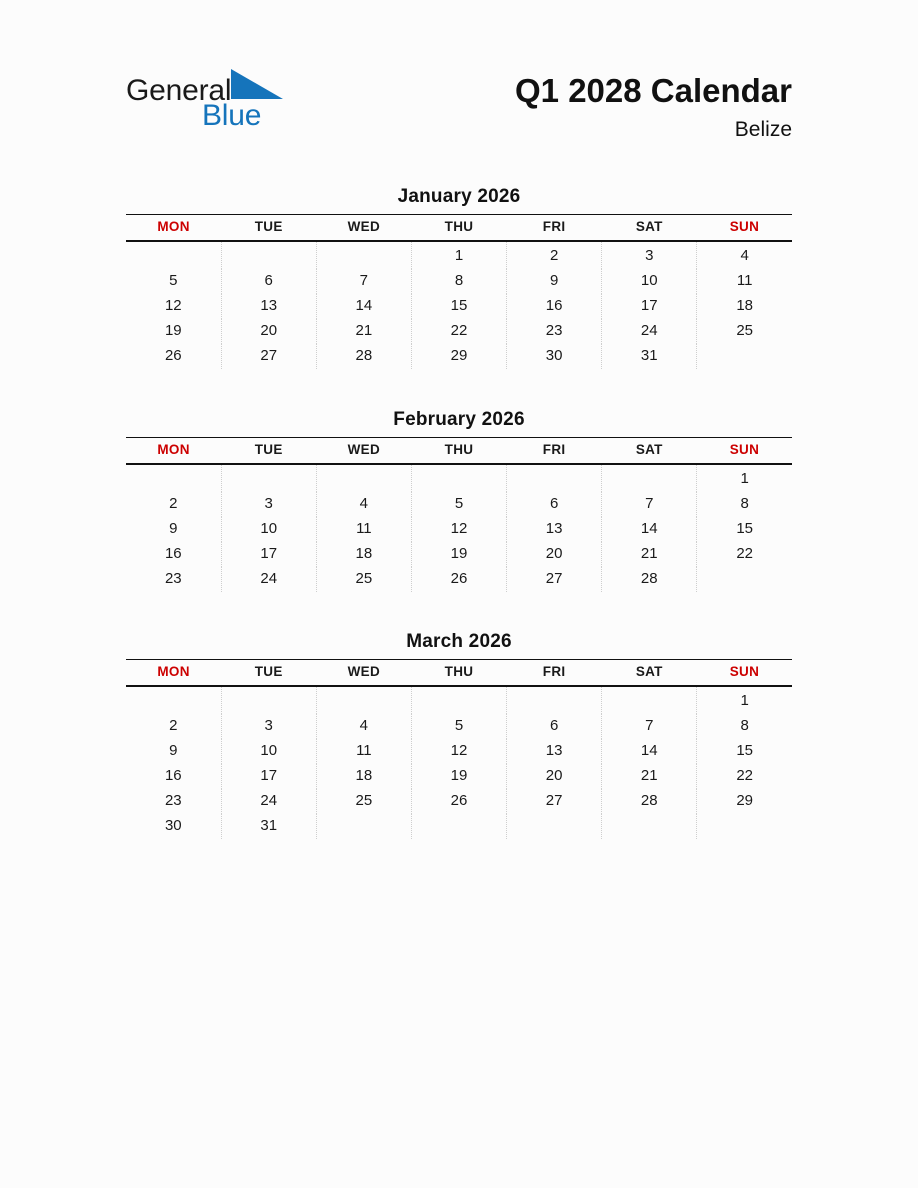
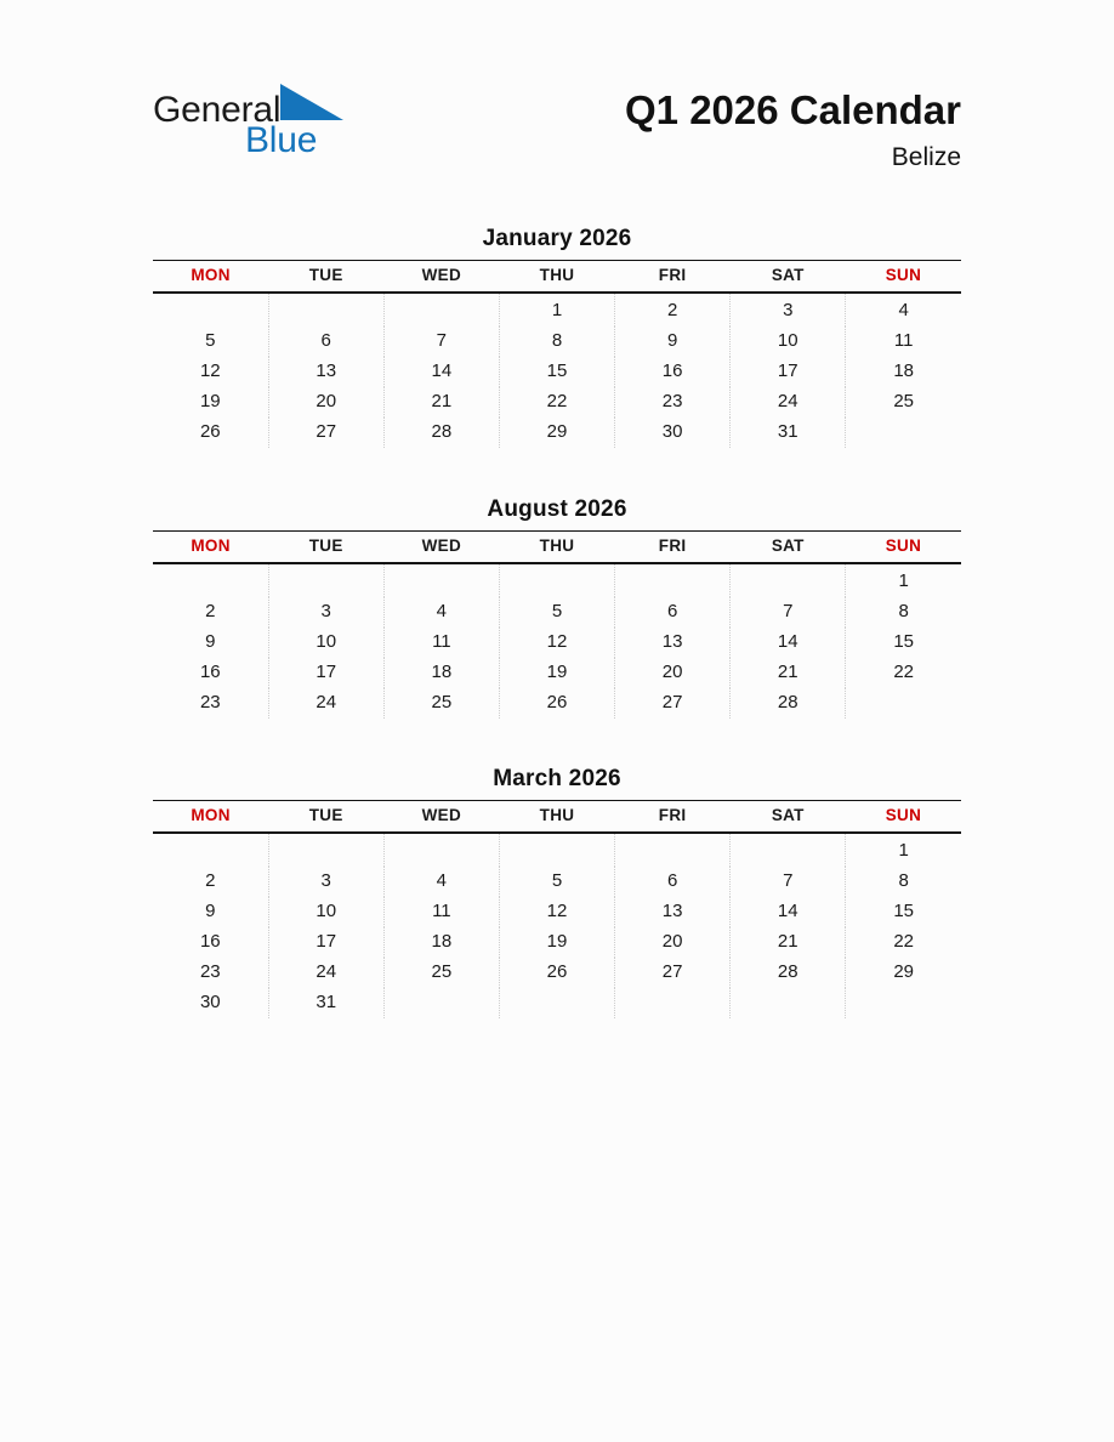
  General
  Blue
- Q1 2028 Calendar
+ Q1 2026 Calendar
  Belize
  January 2026
  MON	TUE	WED	THU	FRI	SAT	SUN
  			1	2	3	4
  5	6	7	8	9	10	11
  12	13	14	15	16	17	18
  19	20	21	22	23	24	25
  26	27	28	29	30	31
- February 2026
+ August 2026
  MON	TUE	WED	THU	FRI	SAT	SUN
  						1
  2	3	4	5	6	7	8
  9	10	11	12	13	14	15
  16	17	18	19	20	21	22
  23	24	25	26	27	28
  March 2026
  MON	TUE	WED	THU	FRI	SAT	SUN
  						1
  2	3	4	5	6	7	8
  9	10	11	12	13	14	15
  16	17	18	19	20	21	22
  23	24	25	26	27	28	29
  30	31
